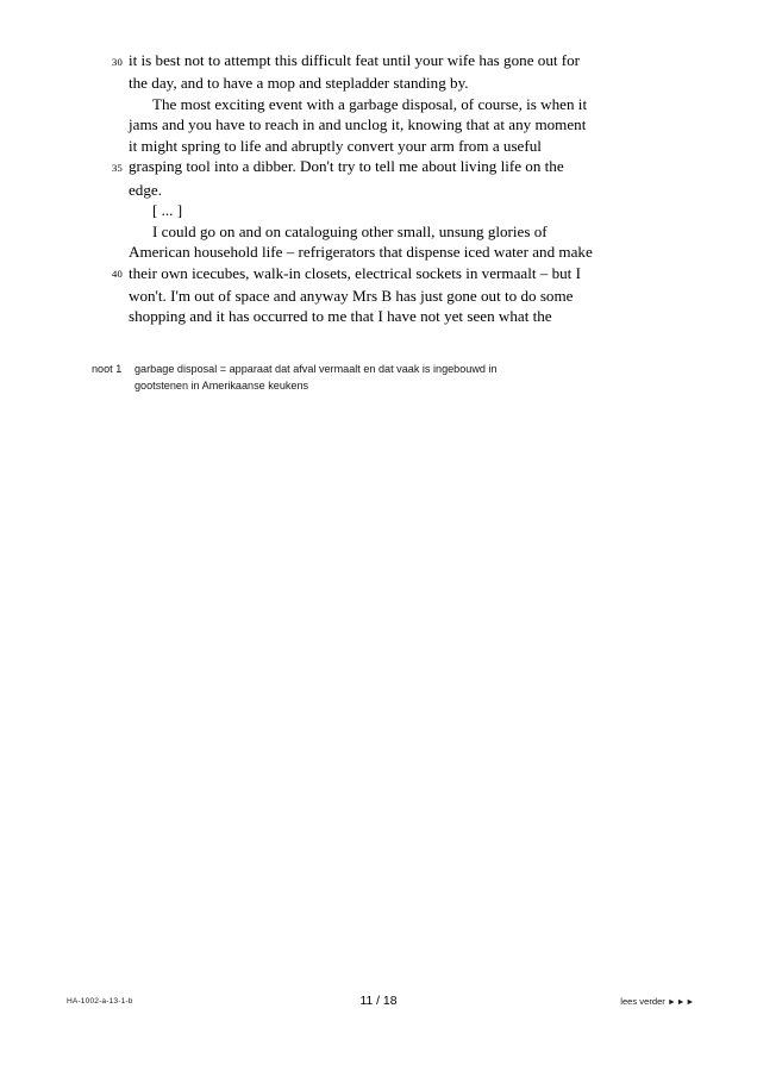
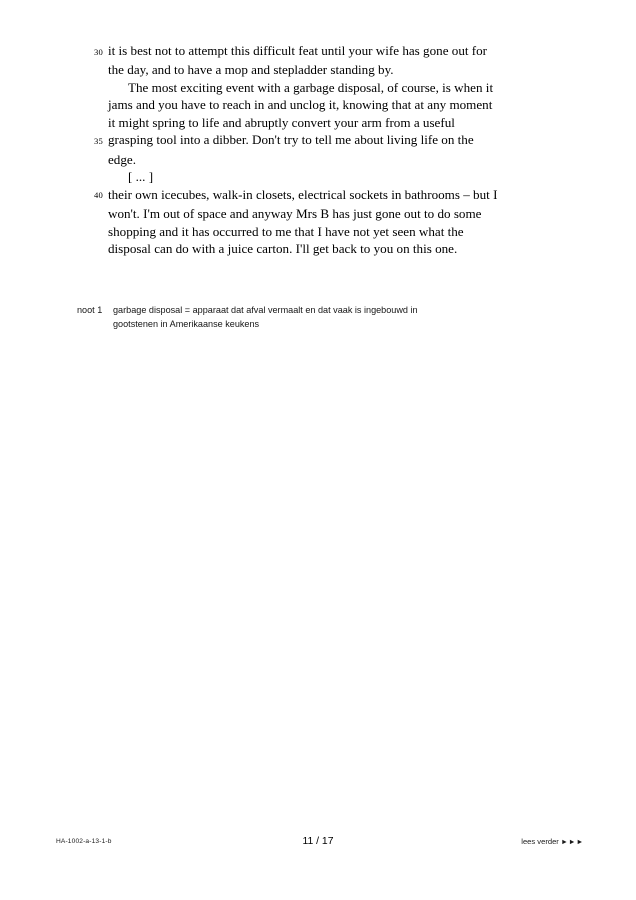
  30
  it is best not to attempt this difficult feat until your wife has gone out for
  the day, and to have a mop and stepladder standing by.
  The most exciting event with a garbage disposal, of course, is when it
  jams and you have to reach in and unclog it, knowing that at any moment
  it might spring to life and abruptly convert your arm from a useful
  35
  grasping tool into a dibber. Don't try to tell me about living life on the
  edge.
  [ ... ]
- I could go on and on cataloguing other small, unsung glories of
- American household life – refrigerators that dispense iced water and make
  40
- their own icecubes, walk-in closets, electrical sockets in vermaalt – but I
+ their own icecubes, walk-in closets, electrical sockets in bathrooms – but I
  won't. I'm out of space and anyway Mrs B has just gone out to do some
  shopping and it has occurred to me that I have not yet seen what the
+ disposal can do with a juice carton. I'll get back to you on this one.
  noot 1
  garbage disposal = apparaat dat afval vermaalt en dat vaak is ingebouwd in
  gootstenen in Amerikaanse keukens
- 11 / 18
+ 11 / 17
  lees verder ►►►
